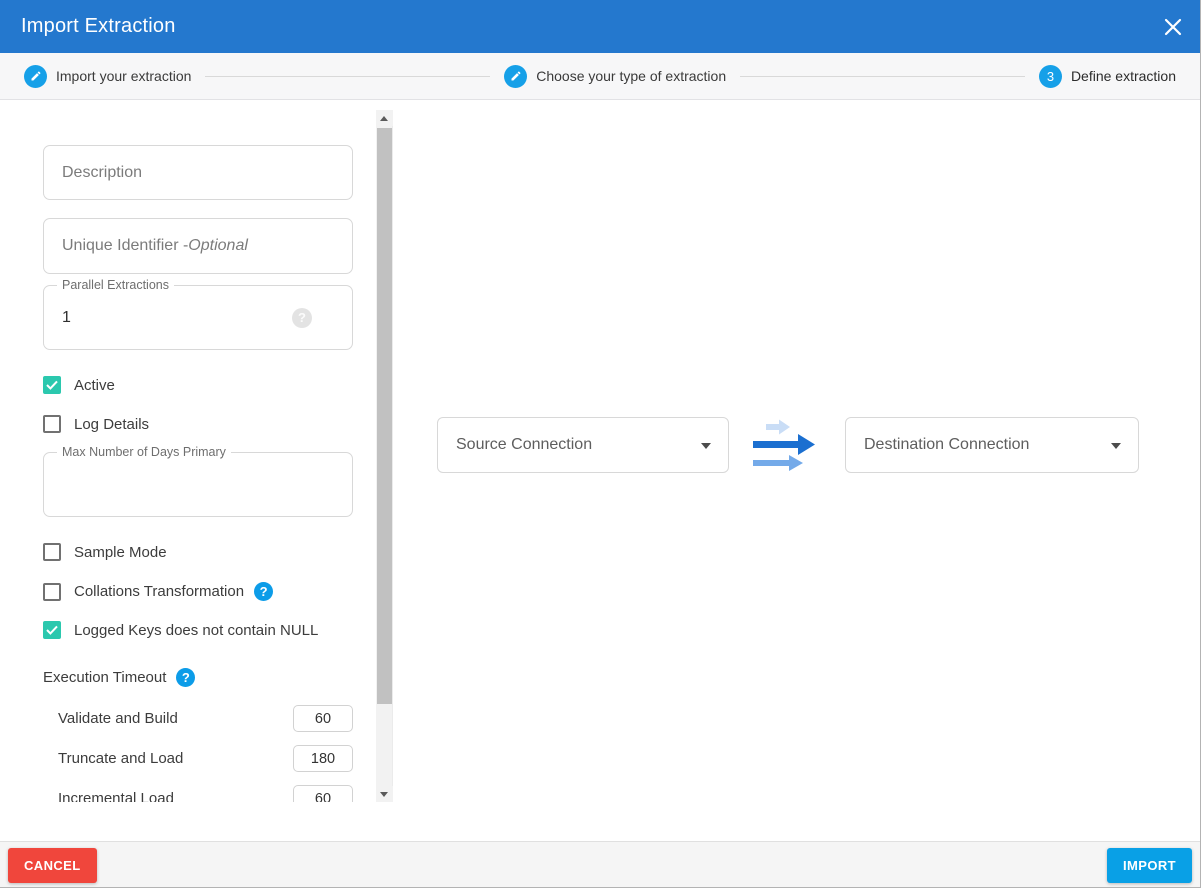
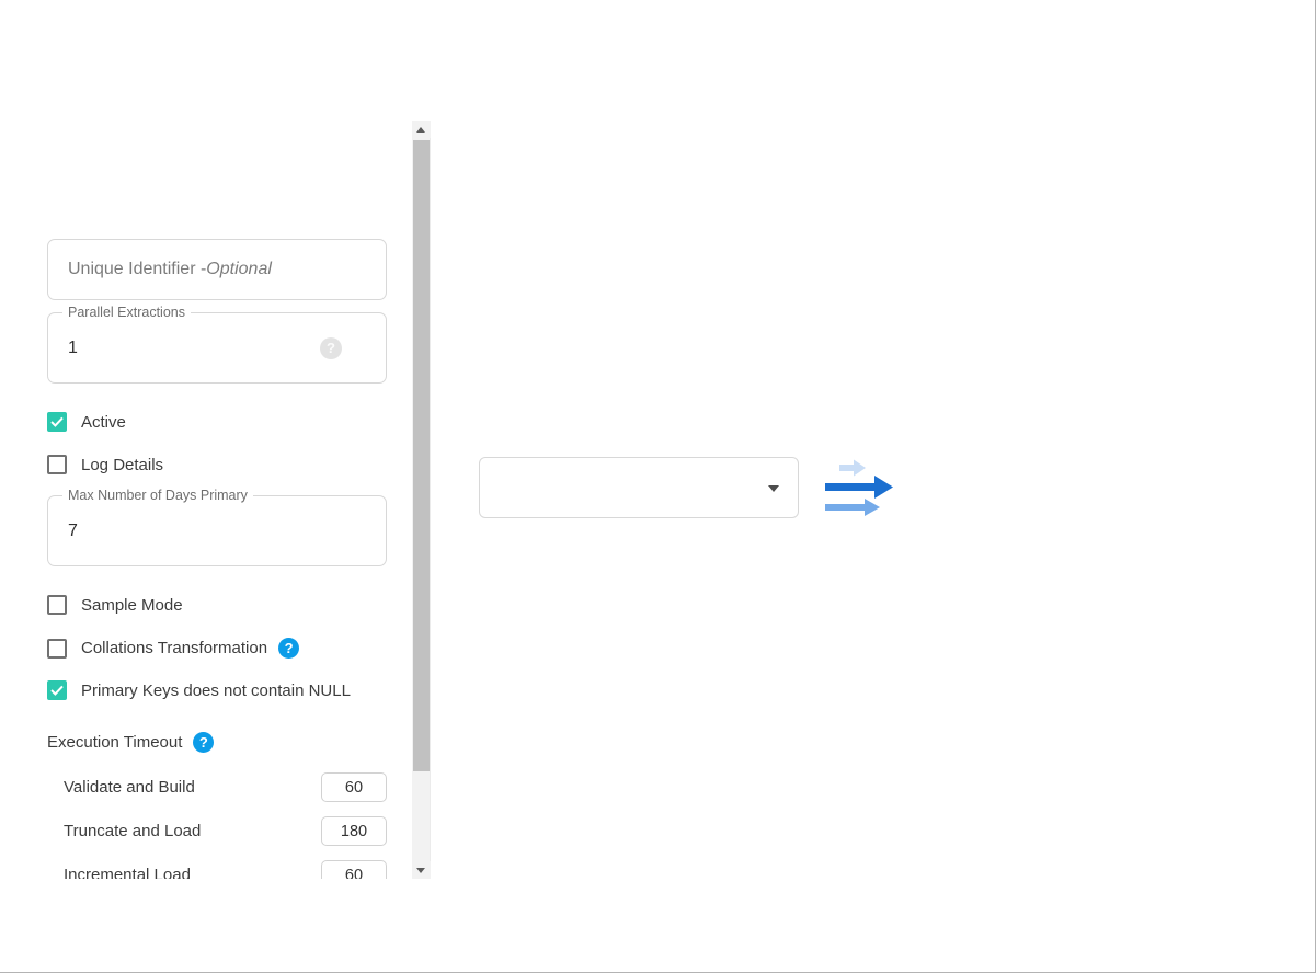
- Import Extraction
- Import your extraction
- Choose your type of extraction
- 3
- Define extraction
- Description
  Unique Identifier -
  Optional
  Parallel Extractions
  1
  ?
  Active
  Log Details
  Max Number of Days Primary
+ 7
  Sample Mode
  Collations Transformation
  ?
- Logged Keys does not contain NULL
+ Primary Keys does not contain NULL
  Execution Timeout
  ?
  Validate and Build
  60
  Truncate and Load
  180
  Incremental Load
  60
- Source Connection
- Destination Connection
- CANCEL
- IMPORT
